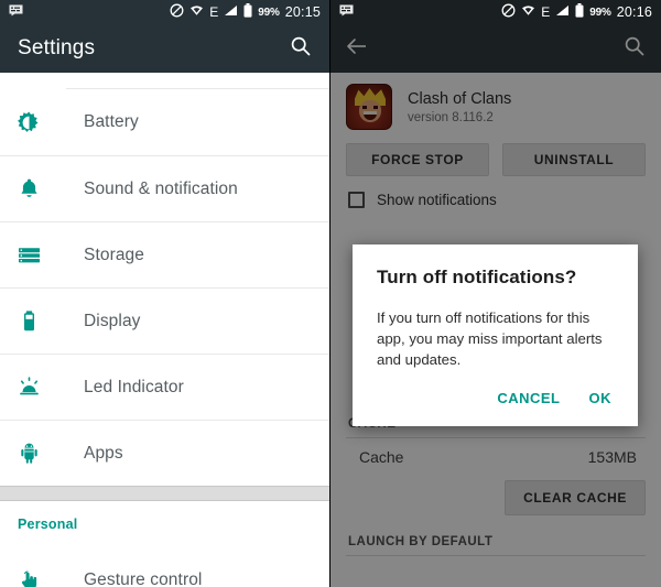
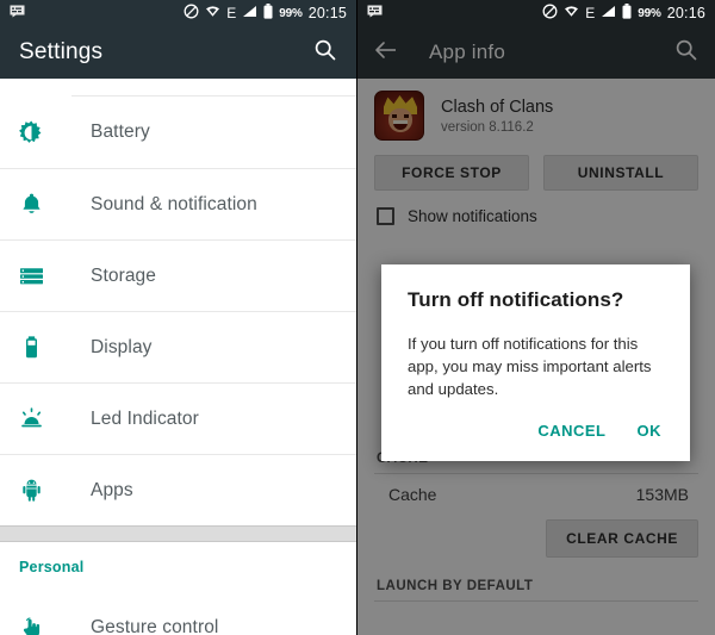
  E
  99%
  20:15
  Settings
  Battery
  Sound & notification
  Storage
  Display
  Led Indicator
  Apps
  Personal
  Gesture control
  E
  99%
  20:16
+ App info
  Clash of Clans
  version 8.116.2
  FORCE STOP
  UNINSTALL
  Show notifications
  Cache
  153MB
  CLEAR CACHE
  LAUNCH BY DEFAULT
  Turn off notifications?
  If you turn off notifications for this app, you may miss important alerts and updates.
  CANCEL
  OK
